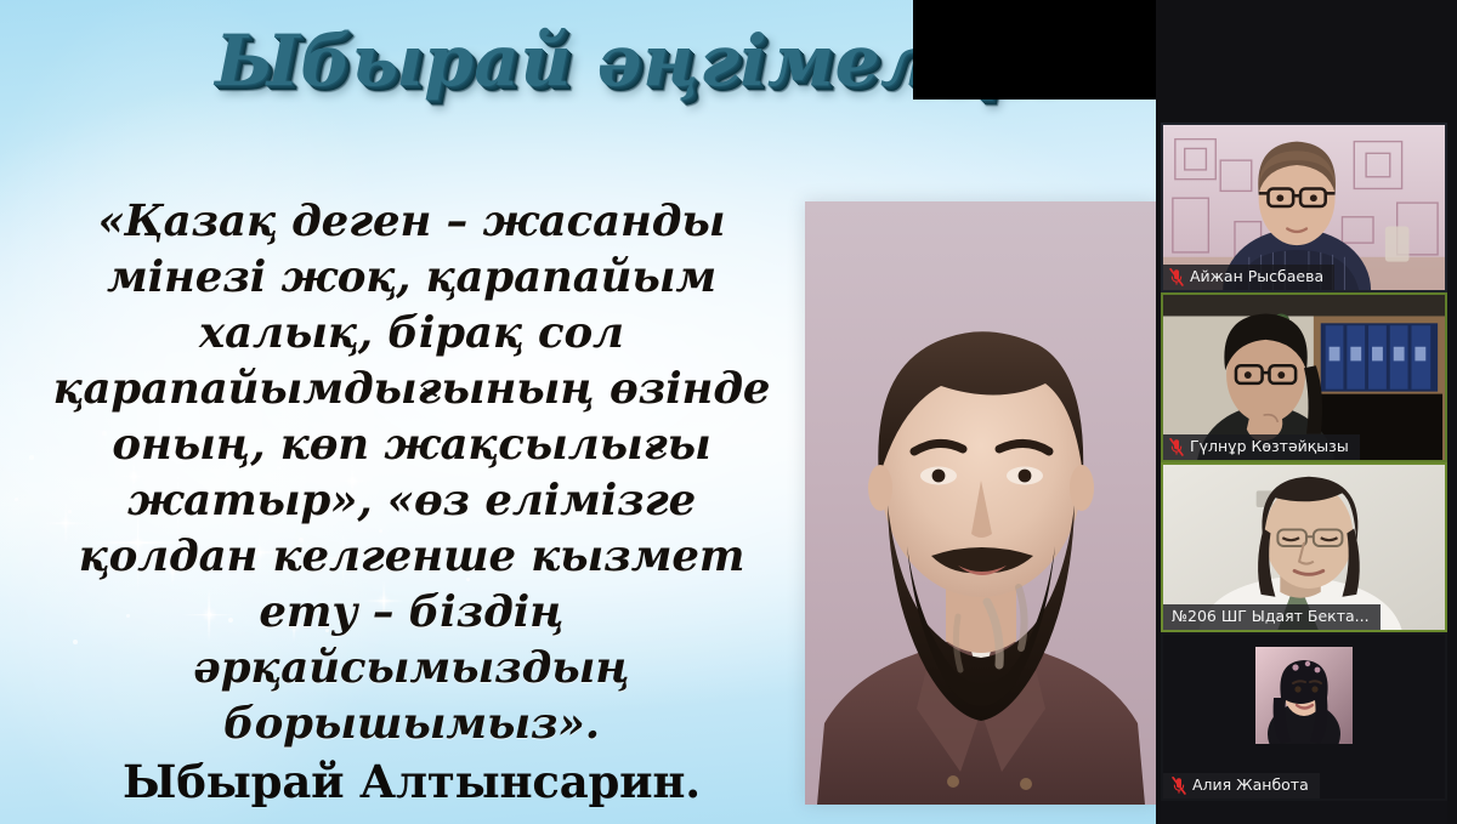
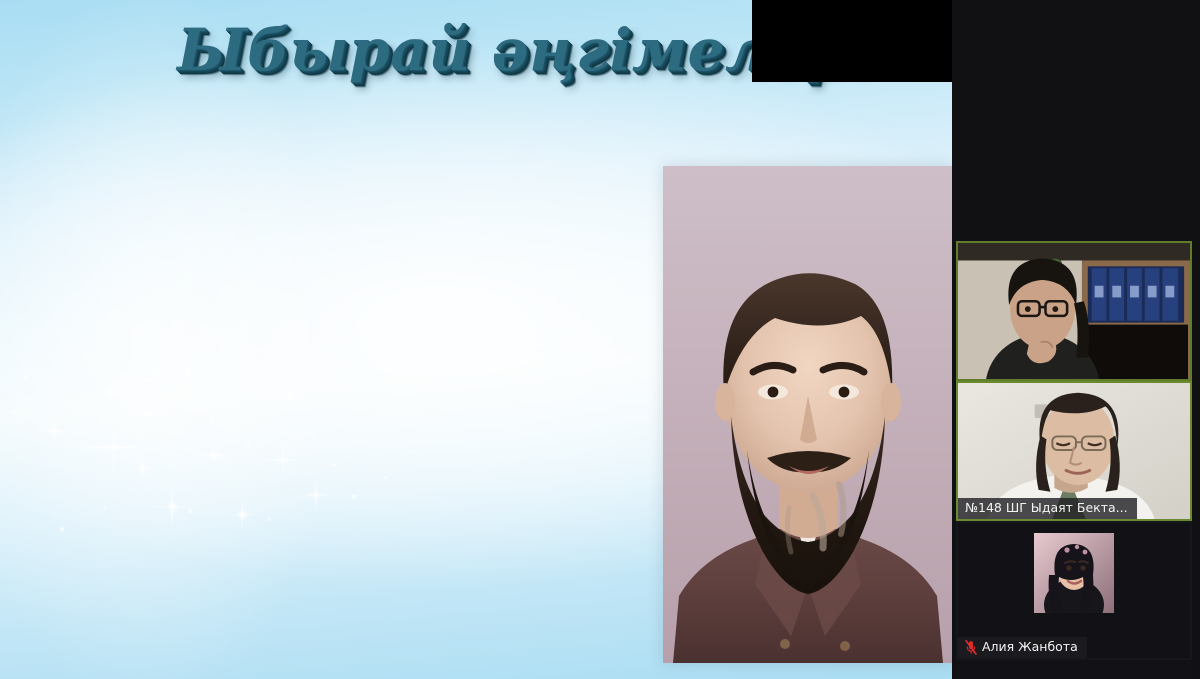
  Ыбырай әңгімел
- «Қазақ деген – жасанды мінезі жоқ, қарапайым халық, бірақ сол қарапайымдығының өзінде оның, көп жақсылығы жатыр», «өз елімізге қолдан келгенше кызмет ету – біздің әрқайсымыздың борышымыз».
- Ыбырай Алтынсарин.
- Айжан Рысбаева
- Гүлнұр Көзтәйқызы
- №206 ШГ Ыдаят Бекта...
+ №148 ШГ Ыдаят Бекта...
  Алия Жанбота
